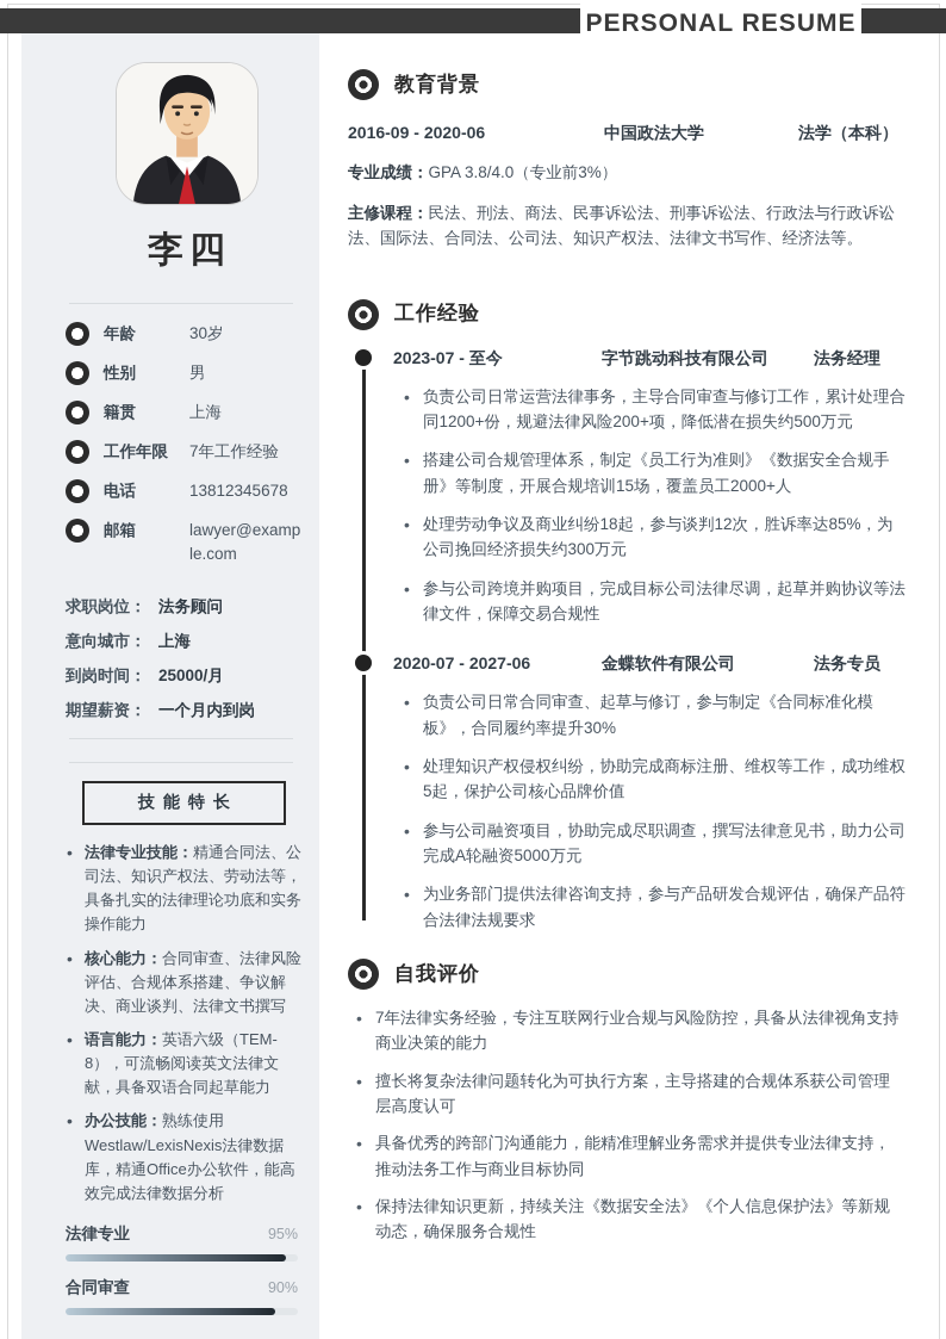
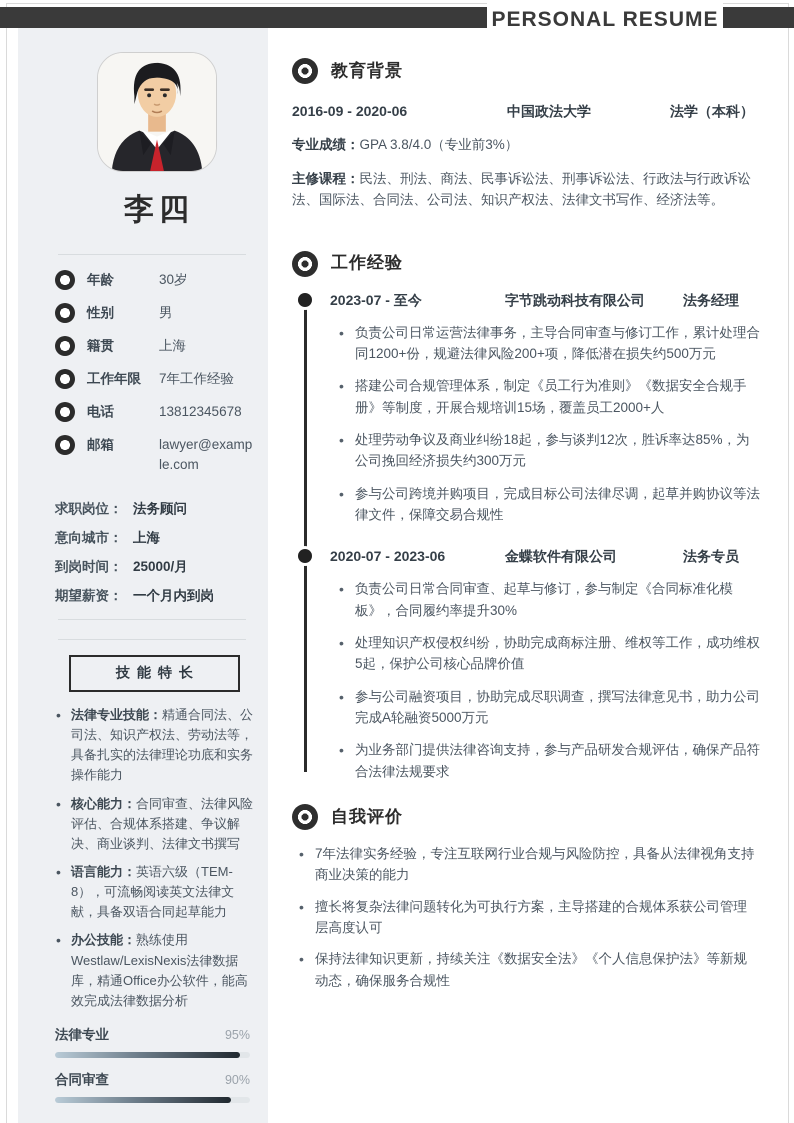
  李四
  年龄
  30岁
  性别
  男
  籍贯
  上海
  工作年限
  7年工作经验
  电话
  13812345678
  邮箱
  lawyer@example.com
  求职岗位：
  法务顾问
  意向城市：
  上海
  到岗时间：
  25000/月
  期望薪资：
  一个月内到岗
  技能特长
  法律专业技能：精通合同法、公司法、知识产权法、劳动法等，具备扎实的法律理论功底和实务操作能力
  核心能力：合同审查、法律风险评估、合规体系搭建、争议解决、商业谈判、法律文书撰写
  语言能力：英语六级（TEM-8），可流畅阅读英文法律文献，具备双语合同起草能力
  办公技能：熟练使用Westlaw/LexisNexis法律数据库，精通Office办公软件，能高效完成法律数据分析
  法律专业
  95%
  合同审查
  90%
  教育背景
  2016-09 - 2020-06
  中国政法大学
  法学（本科）
  专业成绩：GPA 3.8/4.0（专业前3%）
  主修课程：民法、刑法、商法、民事诉讼法、刑事诉讼法、行政法与行政诉讼法、国际法、合同法、公司法、知识产权法、法律文书写作、经济法等。
  工作经验
  2023-07 - 至今
  字节跳动科技有限公司
  法务经理
  负责公司日常运营法律事务，主导合同审查与修订工作，累计处理合同1200+份，规避法律风险200+项，降低潜在损失约500万元
  搭建公司合规管理体系，制定《员工行为准则》《数据安全合规手册》等制度，开展合规培训15场，覆盖员工2000+人
  处理劳动争议及商业纠纷18起，参与谈判12次，胜诉率达85%，为公司挽回经济损失约300万元
  参与公司跨境并购项目，完成目标公司法律尽调，起草并购协议等法律文件，保障交易合规性
- 2020-07 - 2027-06
+ 2020-07 - 2023-06
  金蝶软件有限公司
  法务专员
  负责公司日常合同审查、起草与修订，参与制定《合同标准化模板》，合同履约率提升30%
  处理知识产权侵权纠纷，协助完成商标注册、维权等工作，成功维权5起，保护公司核心品牌价值
  参与公司融资项目，协助完成尽职调查，撰写法律意见书，助力公司完成A轮融资5000万元
  为业务部门提供法律咨询支持，参与产品研发合规评估，确保产品符合法律法规要求
  自我评价
  7年法律实务经验，专注互联网行业合规与风险防控，具备从法律视角支持商业决策的能力
  擅长将复杂法律问题转化为可执行方案，主导搭建的合规体系获公司管理层高度认可
- 具备优秀的跨部门沟通能力，能精准理解业务需求并提供专业法律支持，推动法务工作与商业目标协同
  保持法律知识更新，持续关注《数据安全法》《个人信息保护法》等新规动态，确保服务合规性
  PERSONAL RESUME
